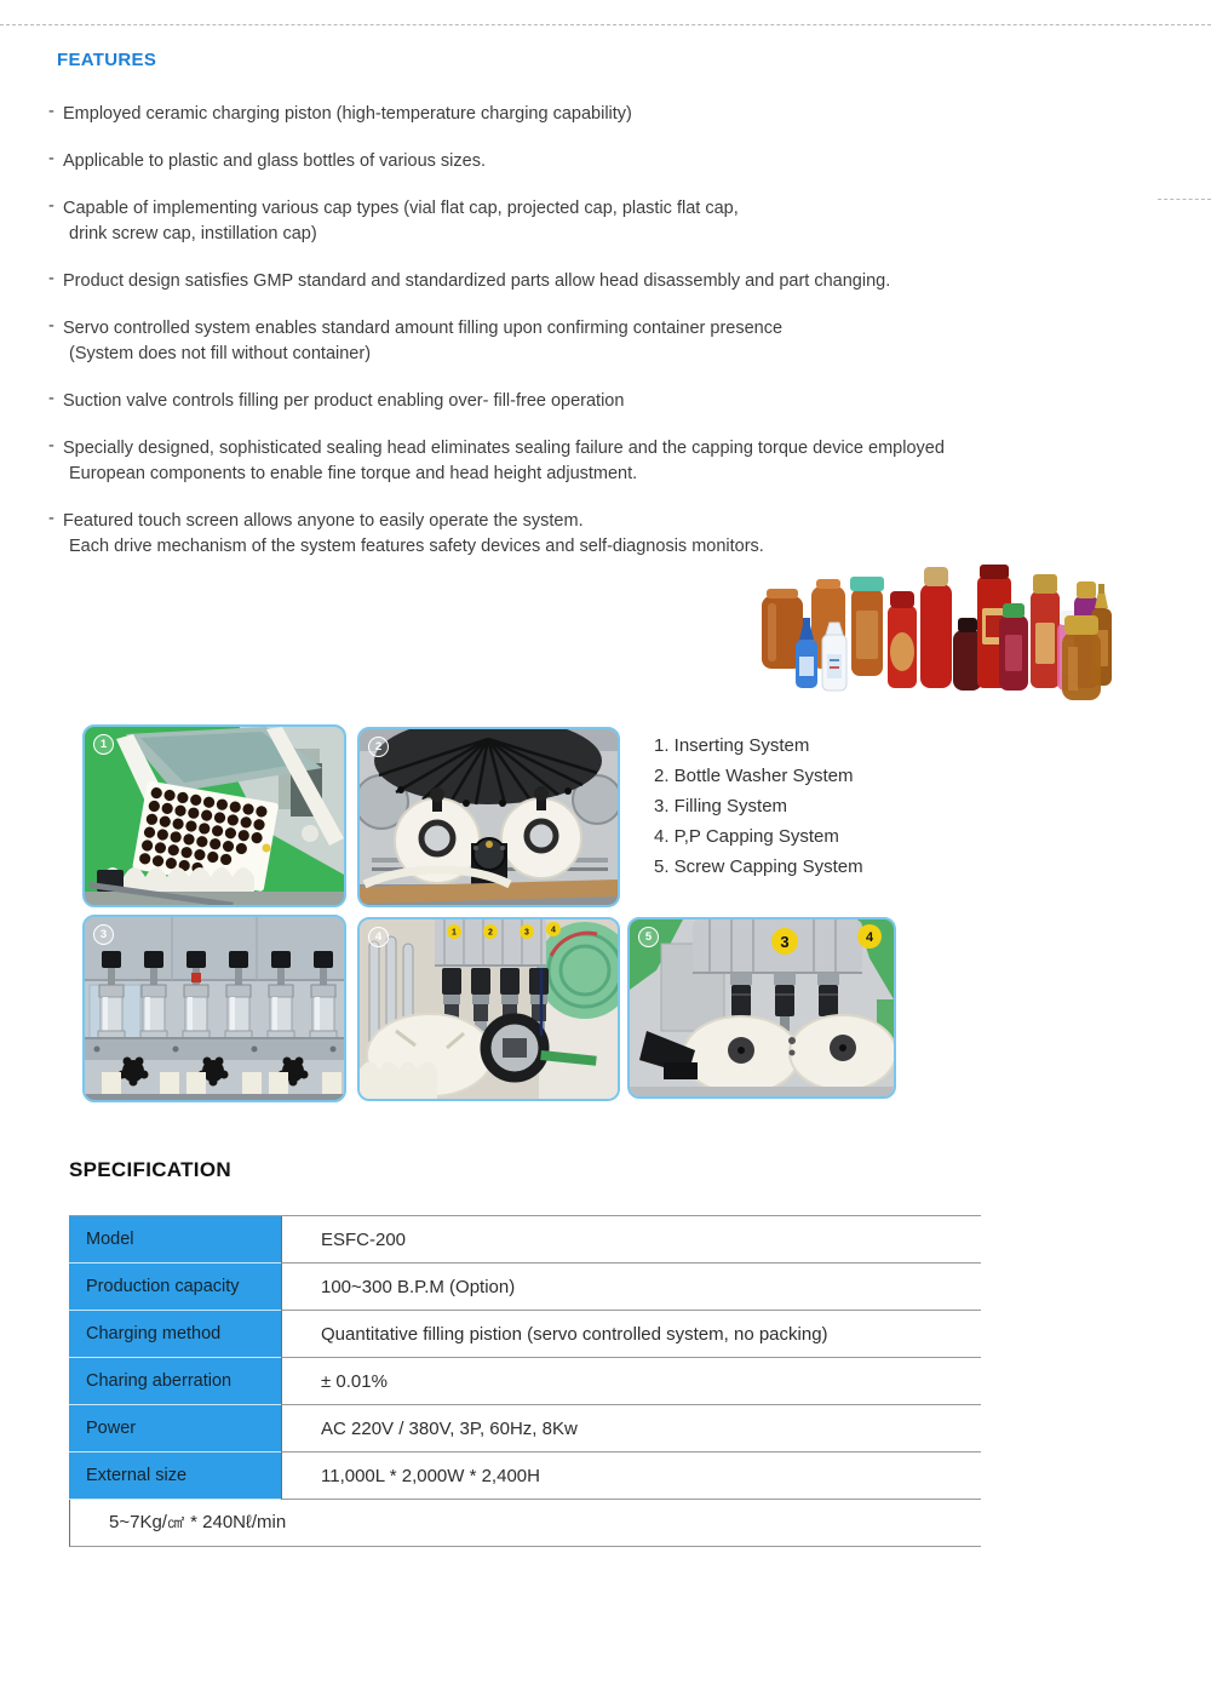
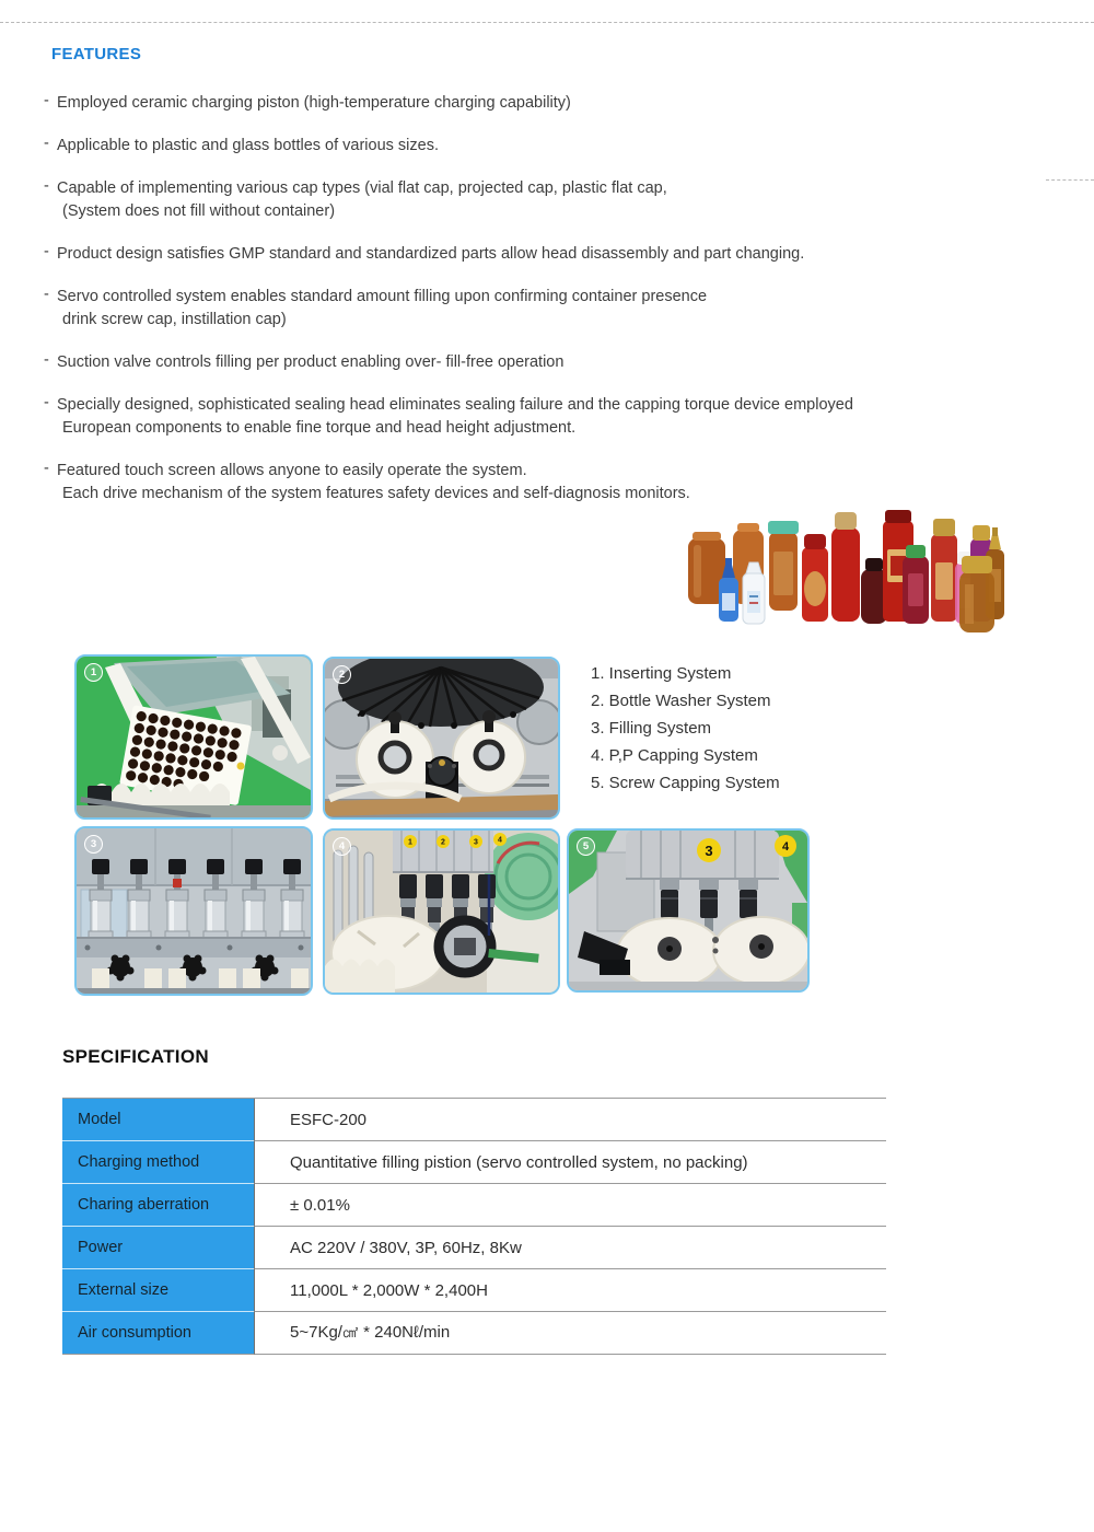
  FEATURES
  -
  Employed ceramic charging piston (high-temperature charging capability)
  -
  Applicable to plastic and glass bottles of various sizes.
  -
  Capable of implementing various cap types (vial flat cap, projected cap, plastic flat cap,
- drink screw cap, instillation cap)
+ (System does not fill without container)
  -
  Product design satisfies GMP standard and standardized parts allow head disassembly and part changing.
  -
  Servo controlled system enables standard amount filling upon confirming container presence
- (System does not fill without container)
+ drink screw cap, instillation cap)
  -
  Suction valve controls filling per product enabling over- fill-free operation
  -
  Specially designed, sophisticated sealing head eliminates sealing failure and the capping torque device employed
  European components to enable fine torque and head height adjustment.
  -
  Featured touch screen allows anyone to easily operate the system.
  Each drive mechanism of the system features safety devices and self-diagnosis monitors.
  1
  2
  1. Inserting System
  2. Bottle Washer System
  3. Filling System
  4. P,P Capping System
  5. Screw Capping System
  3
  4
  3
  4
  5
  SPECIFICATION
  Model
  ESFC-200
- Production capacity
- 100~300 B.P.M (Option)
  Charging method
  Quantitative filling pistion (servo controlled system, no packing)
  Charing aberration
  ± 0.01%
  Power
  AC 220V / 380V, 3P, 60Hz, 8Kw
  External size
  11,000L * 2,000W * 2,400H
+ Air consumption
  5~7Kg/㎠ * 240Nℓ/min
